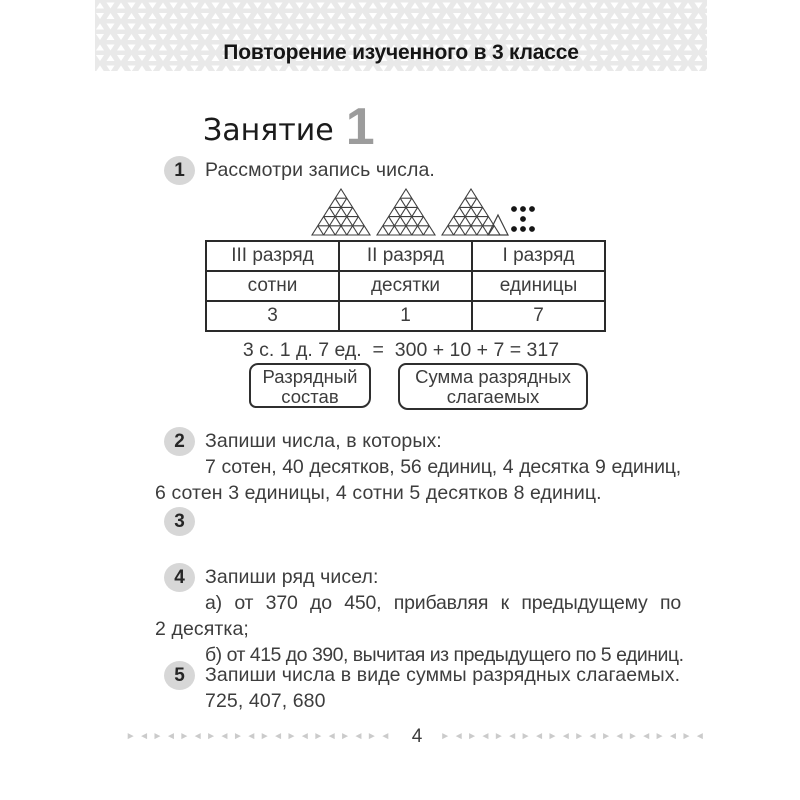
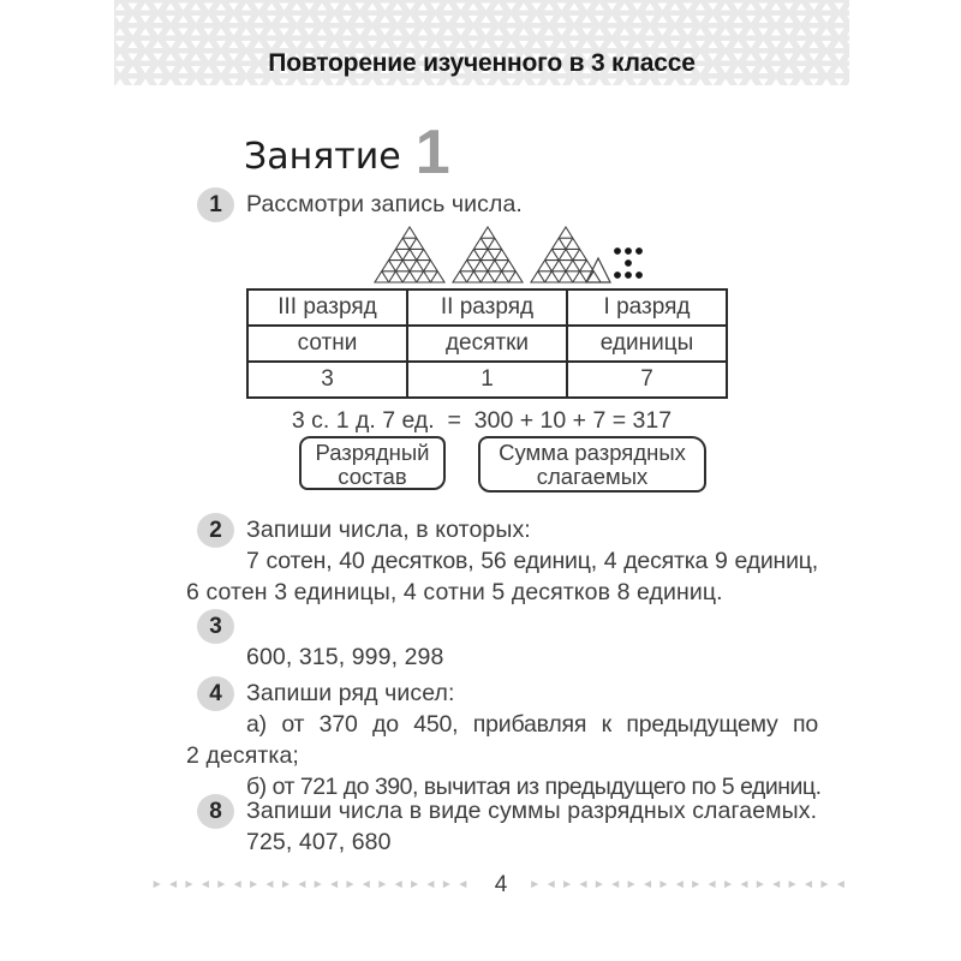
  Повторение изученного в 3 классе
  Занятие
  1
  1
  Рассмотри запись числа.
  III разряд	II разряд	I разряд
  сотни	десятки	единицы
  3	1	7
  3 с. 1 д. 7 ед. = 300 + 10 + 7 = 317
  Разрядный
  состав
  Сумма разрядных
  слагаемых
  2
  Запиши числа, в которых:
  7 сотен, 40 десятков, 56 единиц, 4 десятка 9 единиц,
  6 сотен 3 единицы, 4 сотни 5 десятков 8 единиц.
  3
+ 600, 315, 999, 298
  4
  Запиши ряд чисел:
  а) от 370 до 450, прибавляя к предыдущему по
  2 десятка;
- б) от 415 до 390, вычитая из предыдущего по 5 единиц.
+ б) от 721 до 390, вычитая из предыдущего по 5 единиц.
- 5
+ 8
  Запиши числа в виде суммы разрядных слагаемых.
  725, 407, 680
  ►◄►◄►◄►◄►◄►◄►◄►◄►◄►◄
  4
  ►◄►◄►◄►◄►◄►◄►◄►◄►◄►◄
